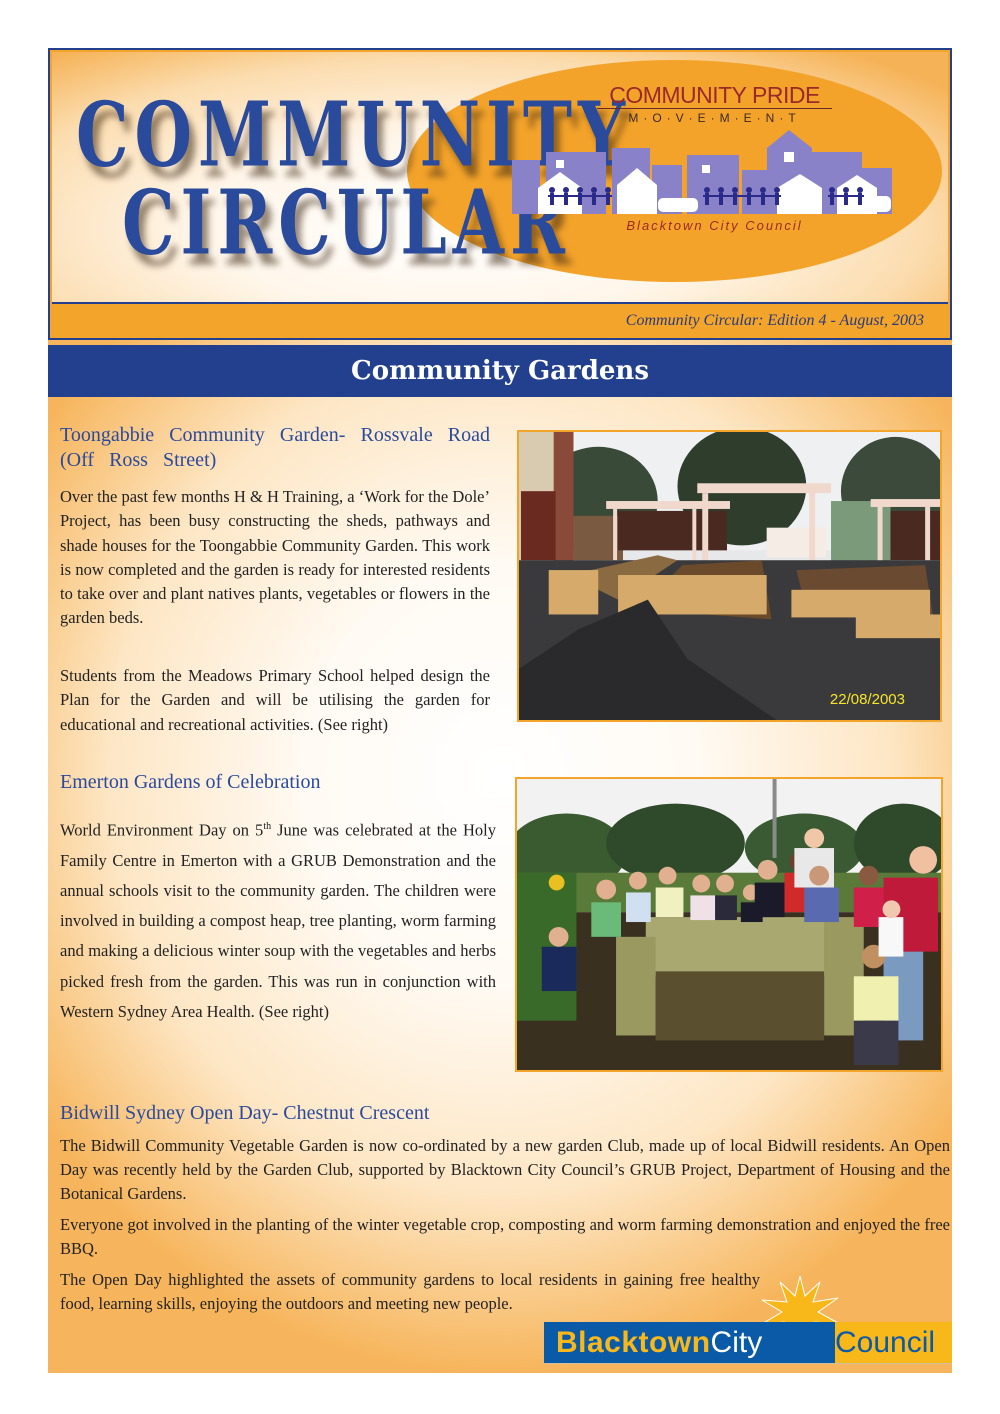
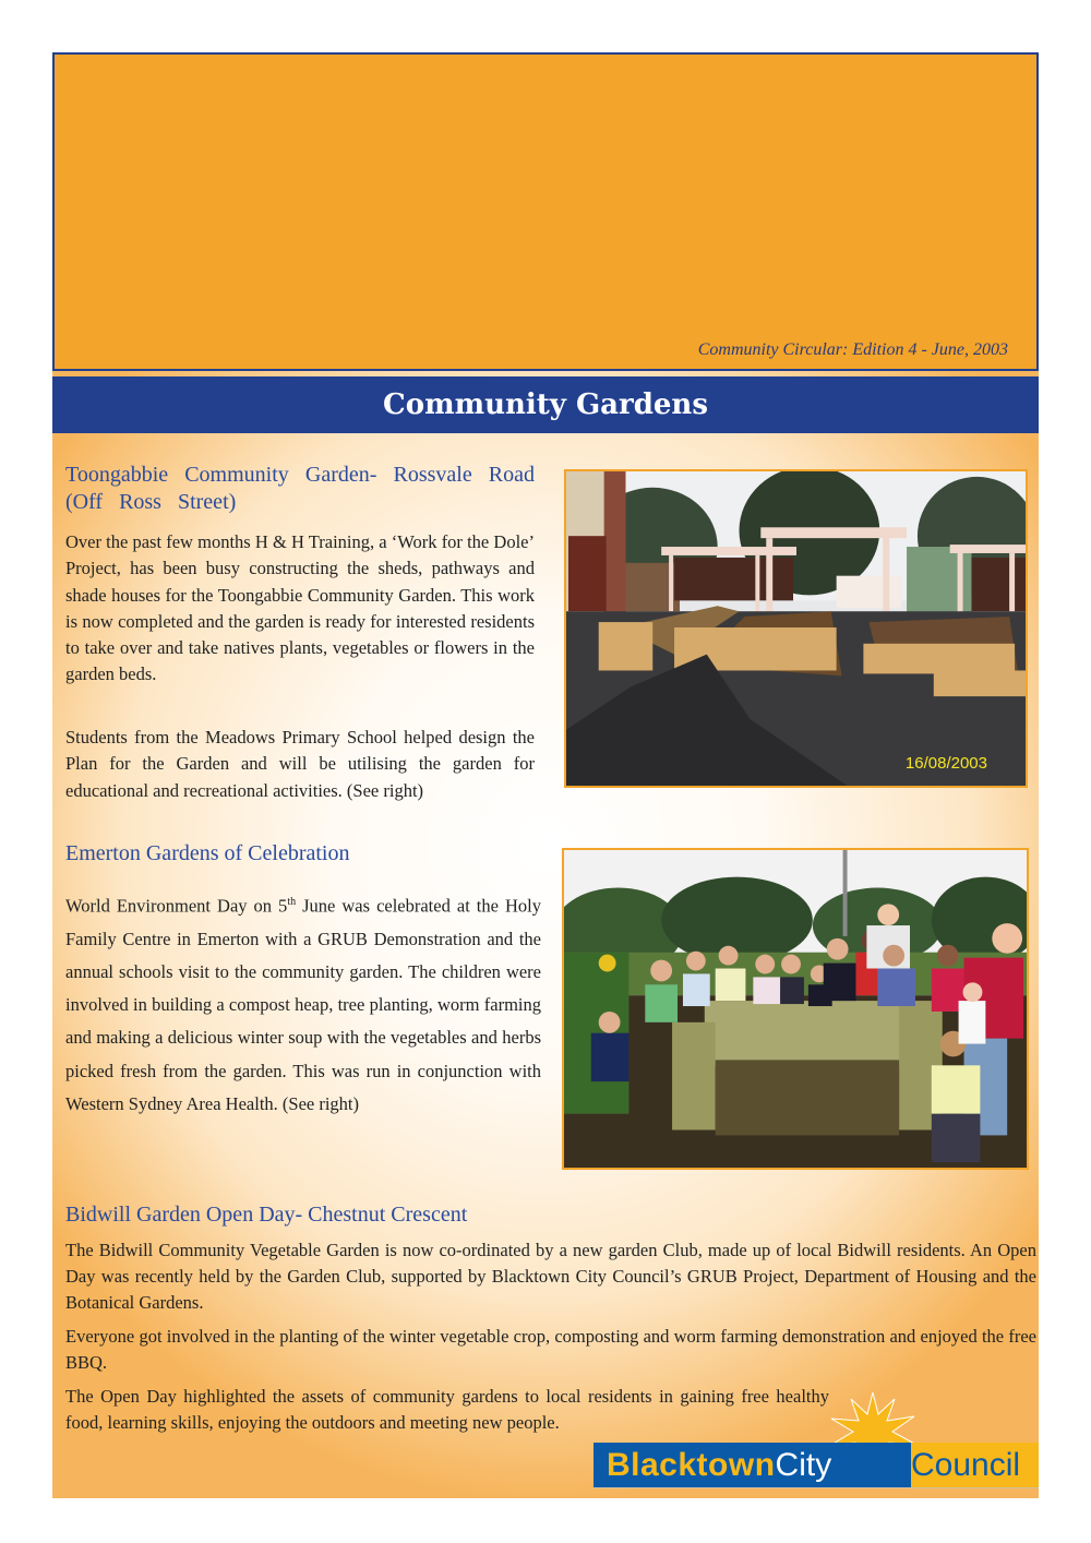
- COMMUNITY
- CIRCULAR
- COMMUNITY PRIDE
- M·O·V·E·M·E·N·T
- Blacktown City Council
- Community Circular: Edition 4 - August, 2003
+ Community Circular: Edition 4 - June, 2003
  Community Gardens
  Toongabbie Community Garden- Rossvale Road (Off Ross Street)
- Over the past few months H & H Training, a ‘Work for the Dole’ Project, has been busy constructing the sheds, pathways and shade houses for the Toongabbie Community Garden. This work is now completed and the garden is ready for interested residents to take over and plant natives plants, vegetables or flowers in the garden beds.
+ Over the past few months H & H Training, a ‘Work for the Dole’ Project, has been busy constructing the sheds, pathways and shade houses for the Toongabbie Community Garden. This work is now completed and the garden is ready for interested residents to take over and take natives plants, vegetables or flowers in the garden beds.
  Students from the Meadows Primary School helped design the Plan for the Garden and will be utilising the garden for educational and recreational activities. (See right)
- 22/08/2003
+ 16/08/2003
  Emerton Gardens of Celebration
  World Environment Day on 5th June was celebrated at the Holy Family Centre in Emerton with a GRUB Demonstration and the annual schools visit to the community garden. The children were involved in building a compost heap, tree planting, worm farming and making a delicious winter soup with the vegetables and herbs picked fresh from the garden. This was run in conjunction with Western Sydney Area Health. (See right)
- Bidwill Sydney Open Day- Chestnut Crescent
+ Bidwill Garden Open Day- Chestnut Crescent
  The Bidwill Community Vegetable Garden is now co-ordinated by a new garden Club, made up of local Bidwill residents. An Open Day was recently held by the Garden Club, supported by Blacktown City Council’s GRUB Project, Department of Housing and the Botanical Gardens.
  Everyone got involved in the planting of the winter vegetable crop, composting and worm farming demonstration and enjoyed the free BBQ.
  The Open Day highlighted the assets of community gardens to local residents in gaining free healthy food, learning skills, enjoying the outdoors and meeting new people.
  BlacktownCity
  Council
